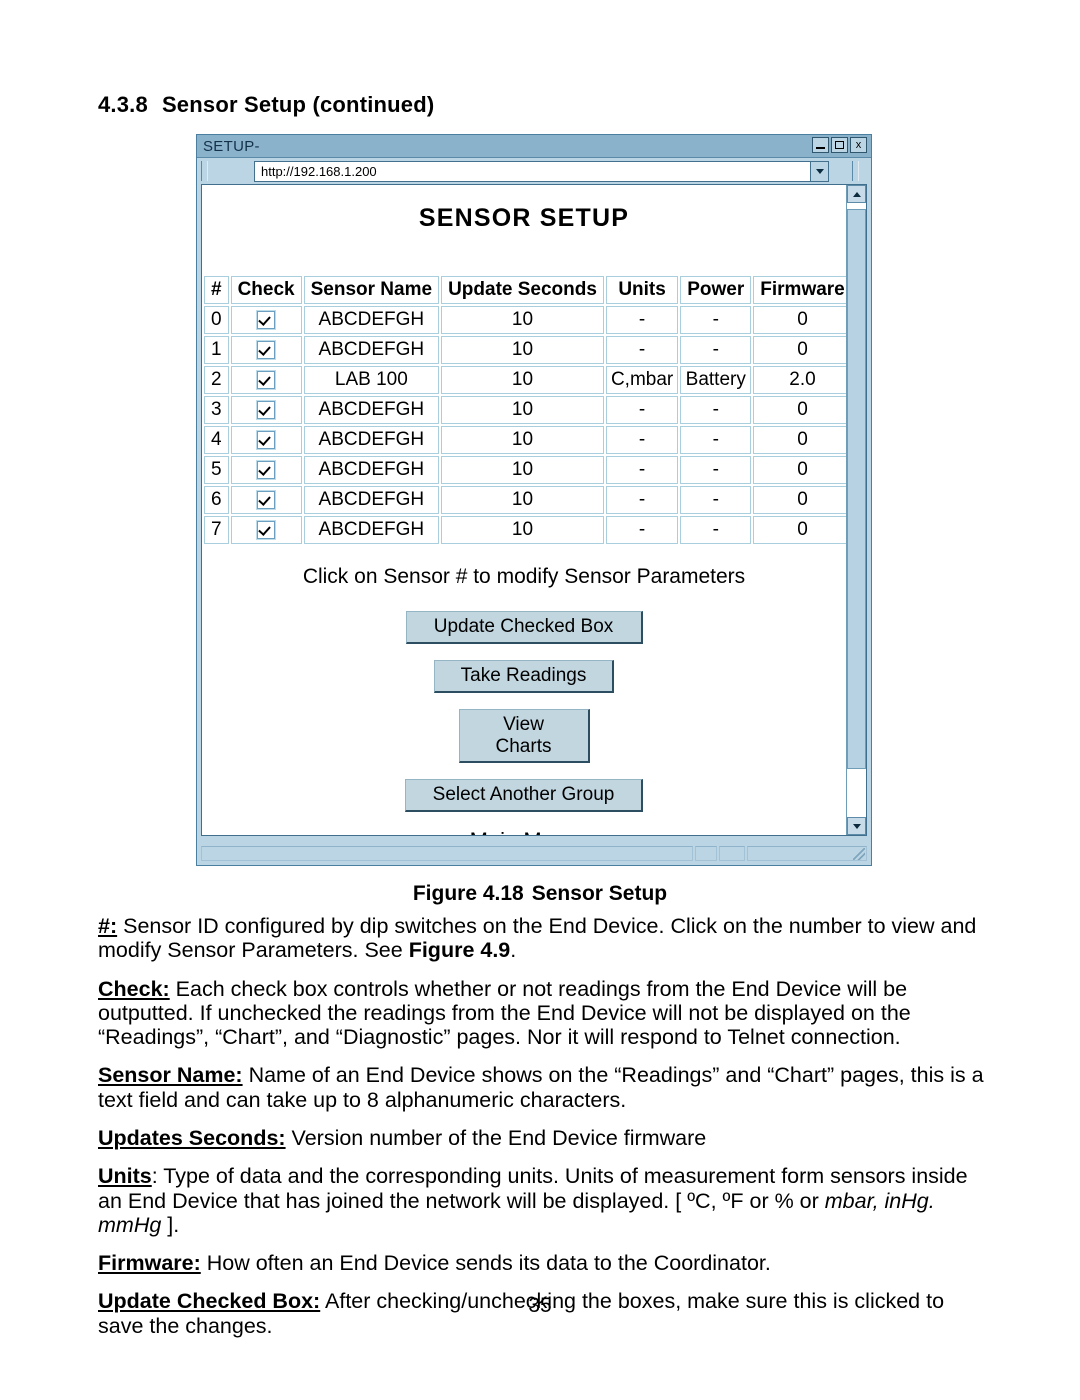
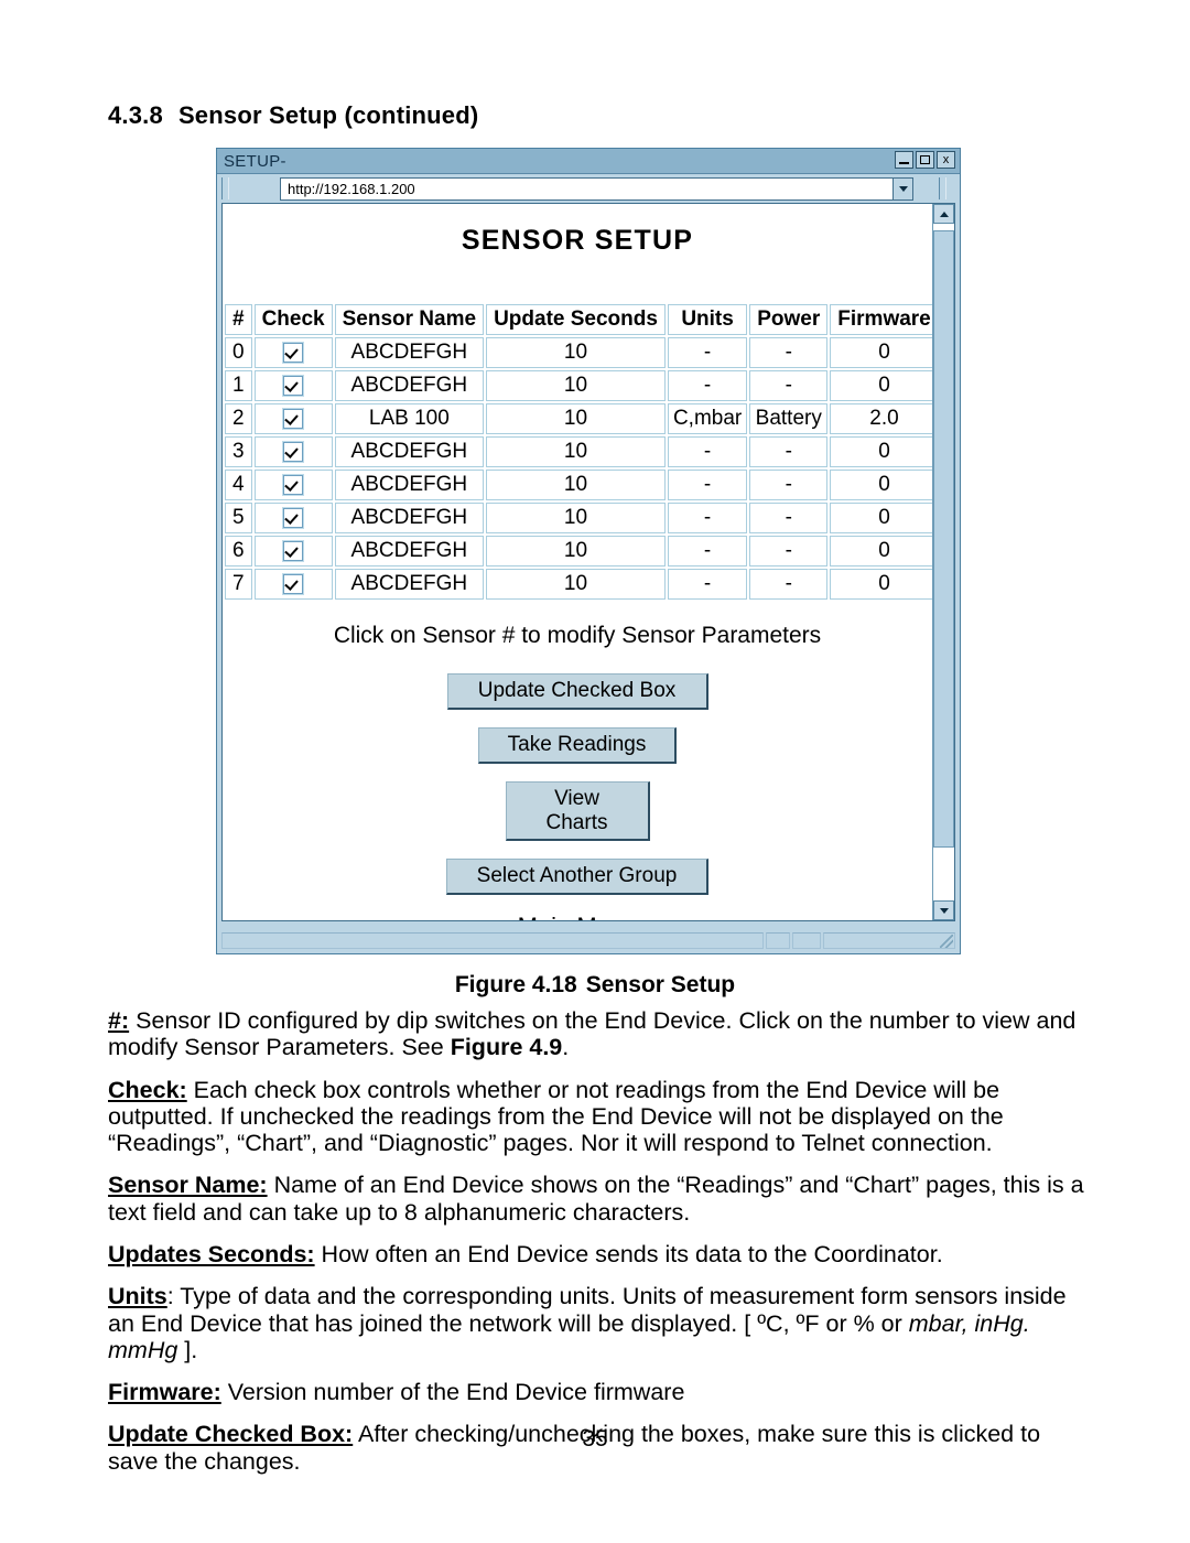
  4.3.8 Sensor Setup (continued)
  SETUP-
  x
  http://192.168.1.200
  SENSOR SETUP
  #	Check	Sensor Name	Update Seconds	Units	Power	Firmware
  0		ABCDEFGH	10	-	-	0
  1		ABCDEFGH	10	-	-	0
  2		LAB 100	10	C,mbar	Battery	2.0
  3		ABCDEFGH	10	-	-	0
  4		ABCDEFGH	10	-	-	0
  5		ABCDEFGH	10	-	-	0
  6		ABCDEFGH	10	-	-	0
  7		ABCDEFGH	10	-	-	0
  Click on Sensor # to modify Sensor Parameters
  Update Checked Box
  Take Readings
  View Charts
  Select Another Group
  Figure 4.18 Sensor Setup
  #: Sensor ID configured by dip switches on the End Device. Click on the number to view and modify Sensor Parameters. See Figure 4.9.
  Check: Each check box controls whether or not readings from the End Device will be outputted. If unchecked the readings from the End Device will not be displayed on the “Readings”, “Chart”, and “Diagnostic” pages. Nor it will respond to Telnet connection.
  Sensor Name: Name of an End Device shows on the “Readings” and “Chart” pages, this is a text field and can take up to 8 alphanumeric characters.
- Updates Seconds: Version number of the End Device firmware
+ Updates Seconds: How often an End Device sends its data to the Coordinator.
  Units: Type of data and the corresponding units. Units of measurement form sensors inside an End Device that has joined the network will be displayed. [ ºC, ºF or % or mbar, inHg. mmHg ].
- Firmware: How often an End Device sends its data to the Coordinator.
+ Firmware: Version number of the End Device firmware
  Update Checked Box: After checking/unchecking the boxes, make sure this is clicked to save the changes.
  35
